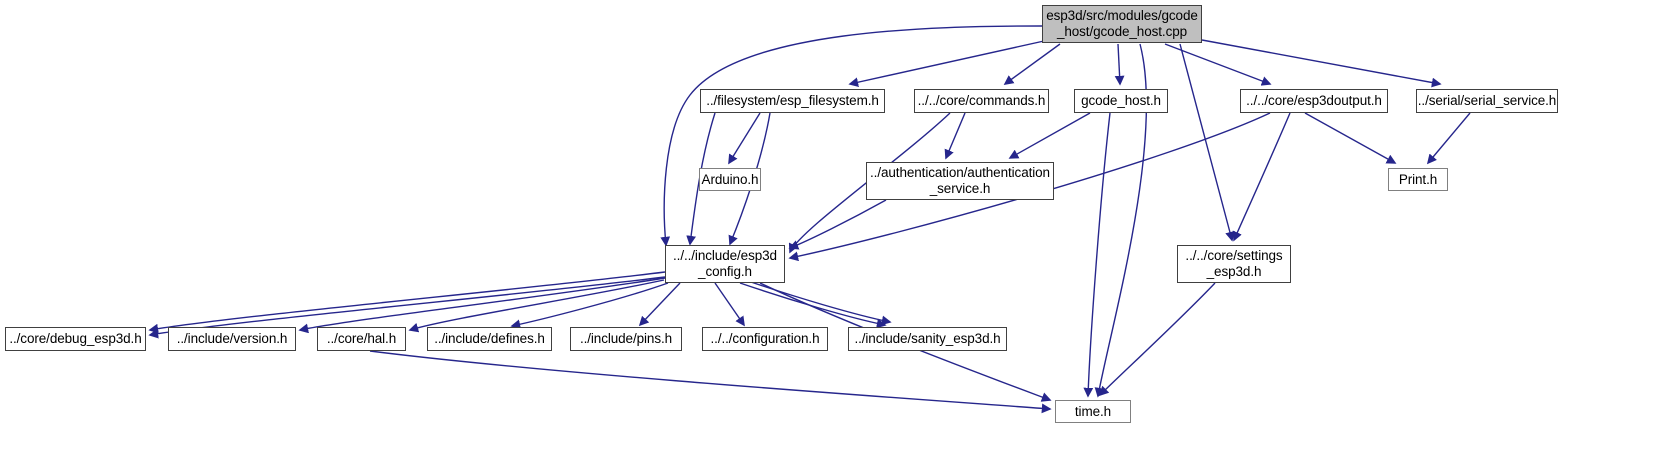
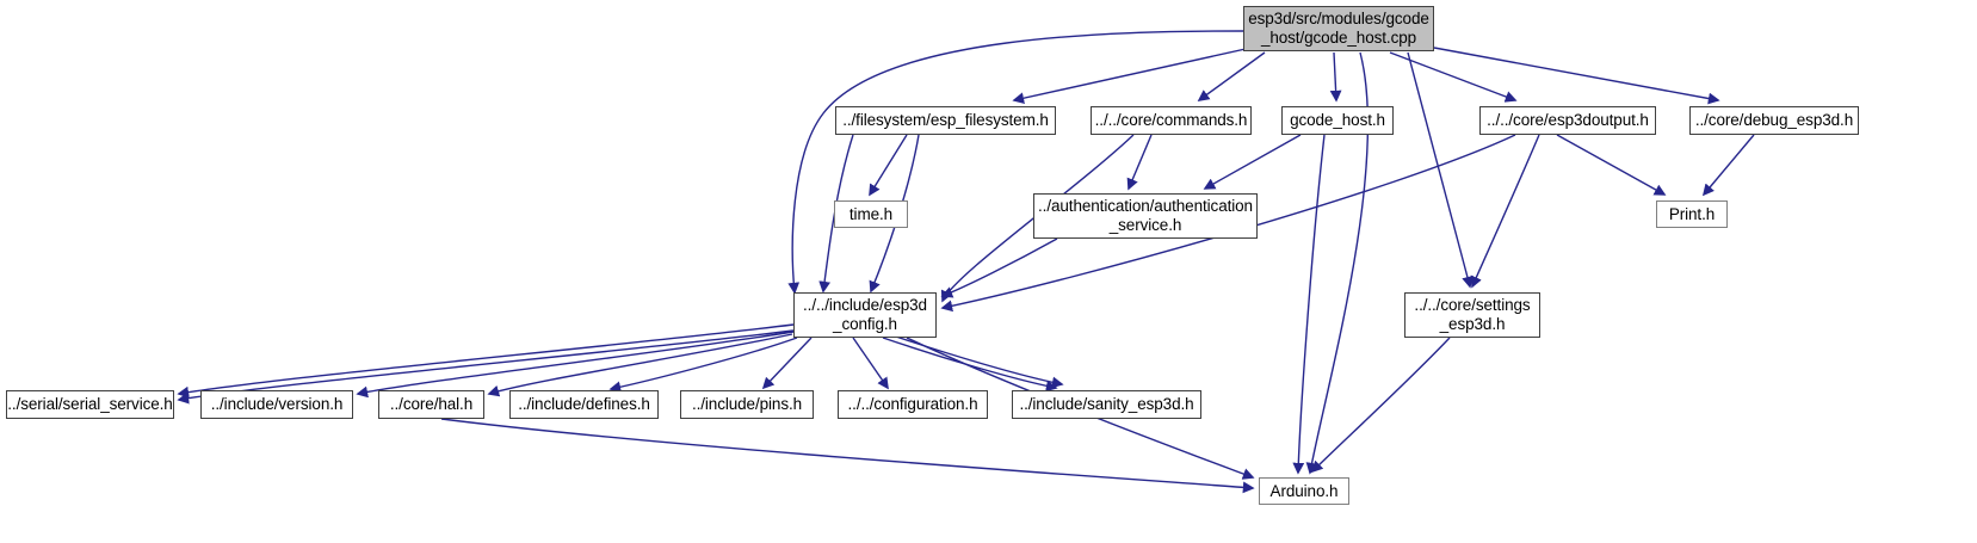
  esp3d/src/modules/gcode
  _host/gcode_host.cpp
  ../filesystem/esp_filesystem.h
  ../../core/commands.h
  gcode_host.h
  ../../core/esp3doutput.h
- ../serial/serial_service.h
+ ../core/debug_esp3d.h
- Arduino.h
+ time.h
  ../authentication/authentication
  _service.h
  Print.h
  ../../include/esp3d
  _config.h
  ../../core/settings
  _esp3d.h
- ../core/debug_esp3d.h
+ ../serial/serial_service.h
  ../include/version.h
  ../core/hal.h
  ../include/defines.h
  ../include/pins.h
  ../../configuration.h
  ../include/sanity_esp3d.h
- time.h
+ Arduino.h
